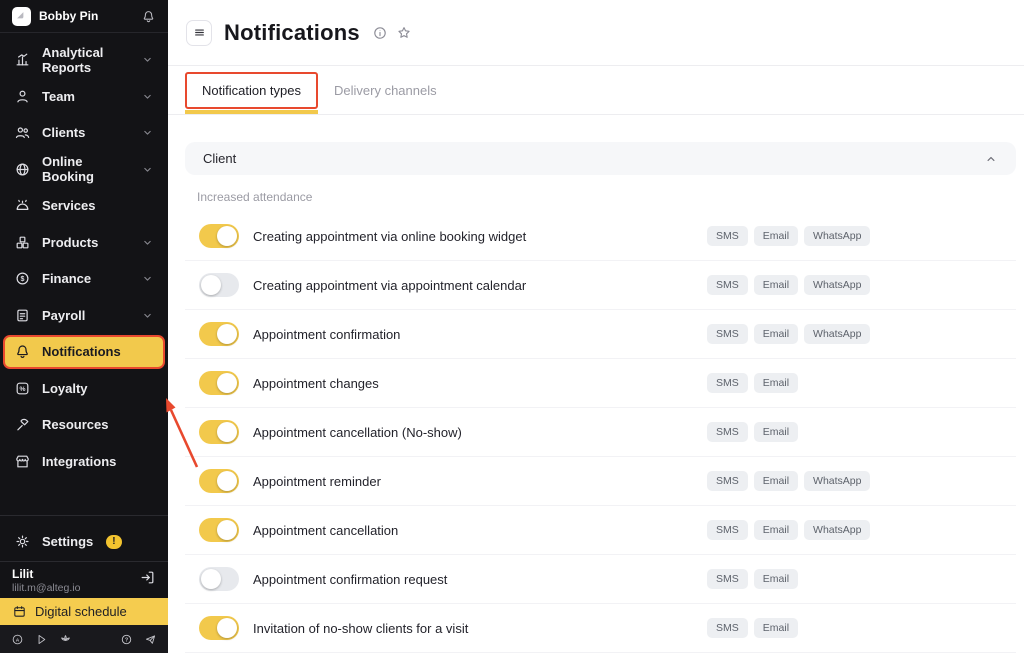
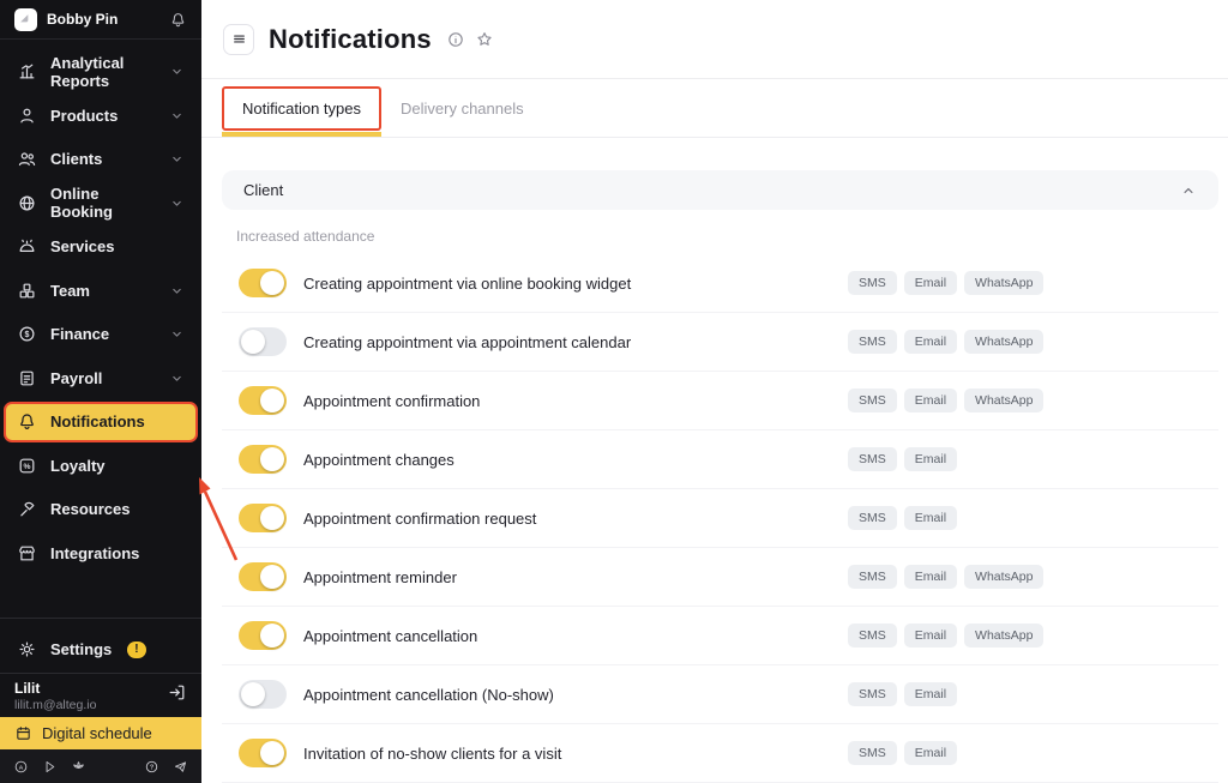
  Bobby Pin
  Analytical Reports
- Team
+ Products
  Clients
  Online Booking
  Services
- Products
+ Team
  $
  Finance
  Payroll
  Notifications
  Loyalty
  Resources
  Integrations
  Settings
  !
  Lilit
  lilit.m@alteg.io
  Digital schedule
  Notifications
  Notification types
  Delivery channels
  Client
  Increased attendance
  Creating appointment via online booking widget
  SMS
  Email
  WhatsApp
  Creating appointment via appointment calendar
  SMS
  Email
  WhatsApp
  Appointment confirmation
  SMS
  Email
  WhatsApp
  Appointment changes
  SMS
  Email
- Appointment cancellation (No-show)
+ Appointment confirmation request
  SMS
  Email
  Appointment reminder
  SMS
  Email
  WhatsApp
  Appointment cancellation
  SMS
  Email
  WhatsApp
- Appointment confirmation request
+ Appointment cancellation (No-show)
  SMS
  Email
  Invitation of no-show clients for a visit
  SMS
  Email
